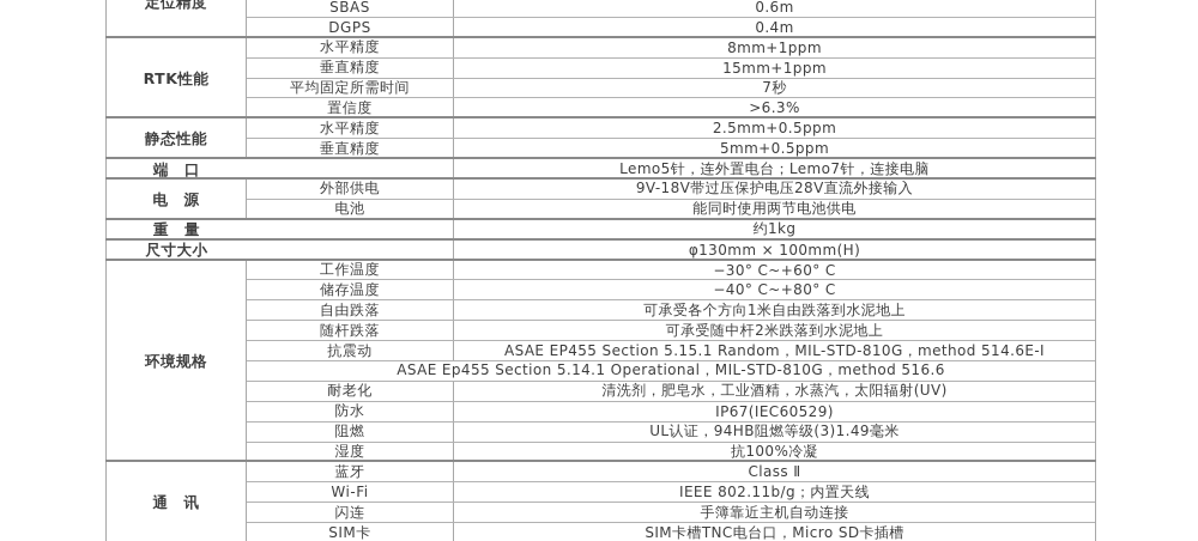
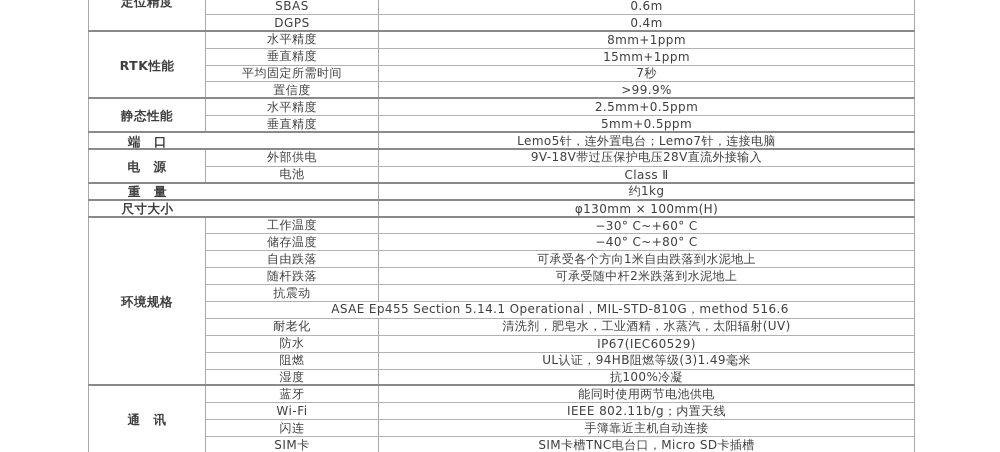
  定位精度
  SBAS
  0.6m
  DGPS
  0.4m
  RTK性能
  水平精度
  8mm+1ppm
  垂直精度
  15mm+1ppm
  平均固定所需时间
  7秒
  置信度
- >6.3%
+ >99.9%
  静态性能
  水平精度
  2.5mm+0.5ppm
  垂直精度
  5mm+0.5ppm
  端 口
  Lemo5针，连外置电台；Lemo7针，连接电脑
  电 源
  外部供电
  9V-18V带过压保护电压28V直流外接输入
  电池
- 能同时使用两节电池供电
+ Class Ⅱ
  重 量
  约1kg
  尺寸大小
  φ130mm × 100mm(H)
  环境规格
  工作温度
  −30° C~+60° C
  储存温度
  −40° C~+80° C
  自由跌落
  可承受各个方向1米自由跌落到水泥地上
  随杆跌落
  可承受随中杆2米跌落到水泥地上
  抗震动
- ASAE EP455 Section 5.15.1 Random，MIL-STD-810G，method 514.6E-I
  ASAE Ep455 Section 5.14.1 Operational，MIL-STD-810G，method 516.6
  耐老化
  清洗剂，肥皂水，工业酒精，水蒸汽，太阳辐射(UV)
  防水
  IP67(IEC60529)
  阻燃
  UL认证，94HB阻燃等级(3)1.49毫米
  湿度
  抗100%冷凝
  通 讯
  蓝牙
- Class Ⅱ
+ 能同时使用两节电池供电
  Wi-Fi
  IEEE 802.11b/g；内置天线
  闪连
  手簿靠近主机自动连接
  SIM卡
  SIM卡槽TNC电台口，Micro SD卡插槽
